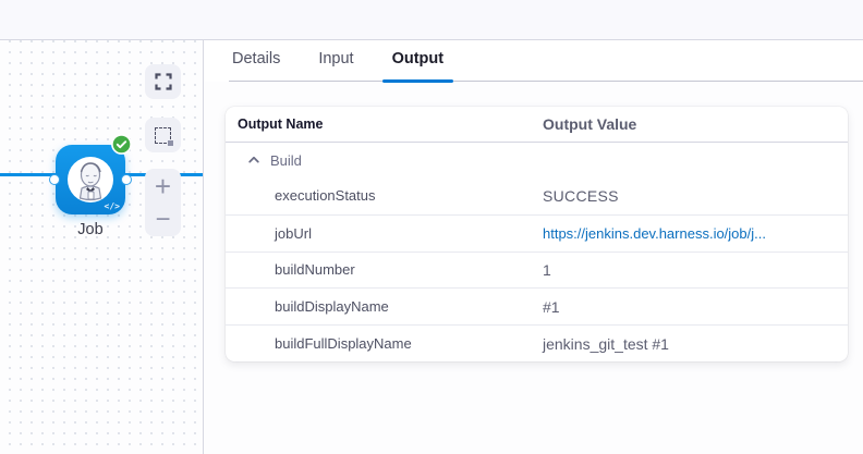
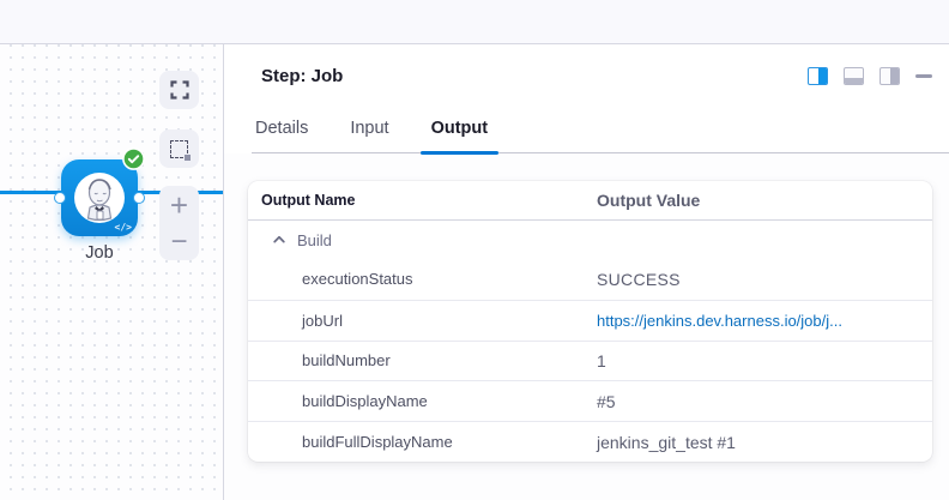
  </>
  Job
  +
  −
+ Step: Job
  Details
  Input
  Output
  Output Name
  Output Value
  Build
  executionStatus
  SUCCESS
  jobUrl
  https://jenkins.dev.harness.io/job/j...
  buildNumber
  1
  buildDisplayName
- #1
+ #5
  buildFullDisplayName
  jenkins_git_test #1
